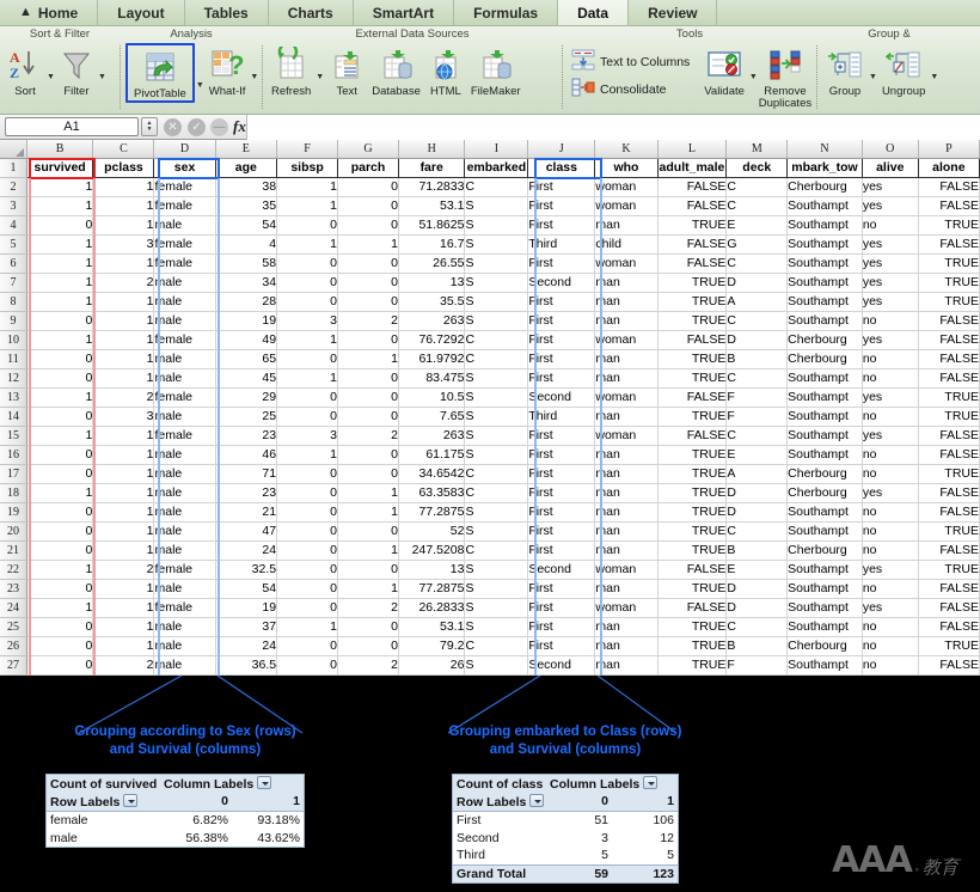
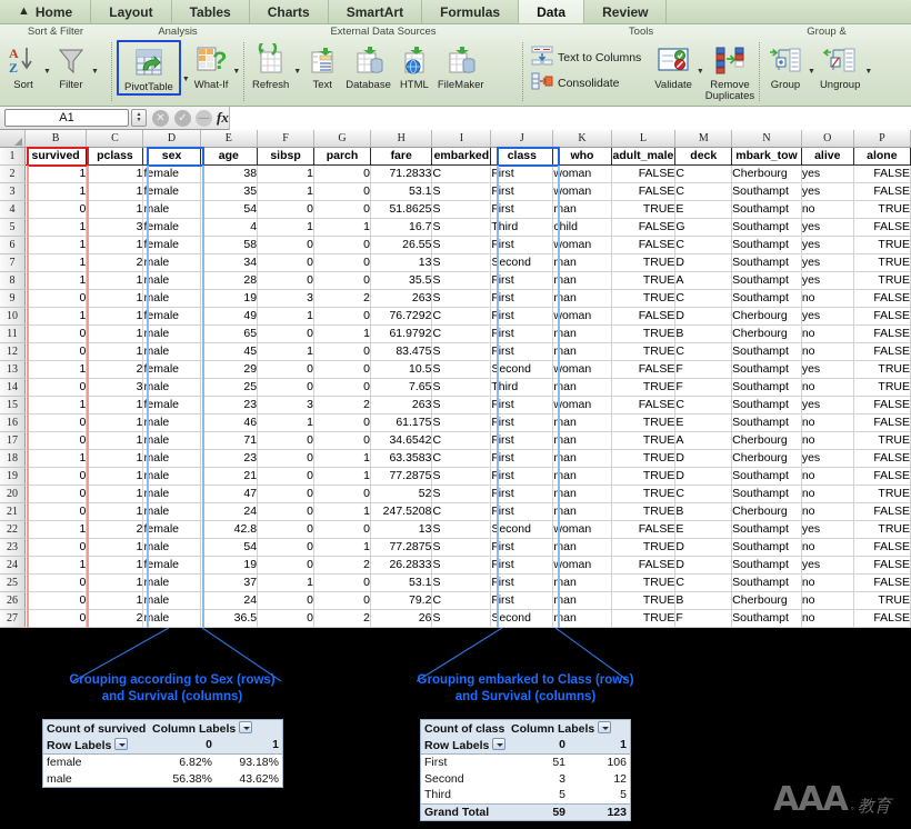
  ▲
  Home
  Layout
  Tables
  Charts
  SmartArt
  Formulas
  Data
  Review
  Sort & Filter
  A
  Z
  Sort
  Filter
  Analysis
  PivotTable
  ?
  What-If
  External Data Sources
  Refresh
  Text
  Database
  HTML
  FileMaker
  Tools
  Text to Columns
  Consolidate
  Validate
  Remove
  Duplicates
  Group &
  Group
  Ungroup
  A1
  ✕
  ✓
  —
  fx
  	B	C	D	E	F	G	H	I	J	K	L	M	N	O	P
  1	survived	pclass	sex	age	sibsp	parch	fare	embarked	class	who	adult_male	deck	mbark_tow	alive	alone
  2	1	1	female	38	1	0	71.2833	C	First	woman	FALSE	C	Cherbourg	yes	FALSE
  3	1	1	female	35	1	0	53.1	S	First	woman	FALSE	C	Southampt	yes	FALSE
  4	0	1	male	54	0	0	51.8625	S	First	man	TRUE	E	Southampt	no	TRUE
  5	1	3	female	4	1	1	16.7	S	Third	child	FALSE	G	Southampt	yes	FALSE
  6	1	1	female	58	0	0	26.55	S	First	woman	FALSE	C	Southampt	yes	TRUE
  7	1	2	male	34	0	0	13	S	Second	man	TRUE	D	Southampt	yes	TRUE
  8	1	1	male	28	0	0	35.5	S	First	man	TRUE	A	Southampt	yes	TRUE
  9	0	1	male	19	3	2	263	S	First	man	TRUE	C	Southampt	no	FALSE
  10	1	1	female	49	1	0	76.7292	C	First	woman	FALSE	D	Cherbourg	yes	FALSE
  11	0	1	male	65	0	1	61.9792	C	First	man	TRUE	B	Cherbourg	no	FALSE
  12	0	1	male	45	1	0	83.475	S	First	man	TRUE	C	Southampt	no	FALSE
  13	1	2	female	29	0	0	10.5	S	Second	woman	FALSE	F	Southampt	yes	TRUE
  14	0	3	male	25	0	0	7.65	S	Third	man	TRUE	F	Southampt	no	TRUE
  15	1	1	female	23	3	2	263	S	First	woman	FALSE	C	Southampt	yes	FALSE
  16	0	1	male	46	1	0	61.175	S	First	man	TRUE	E	Southampt	no	FALSE
  17	0	1	male	71	0	0	34.6542	C	First	man	TRUE	A	Cherbourg	no	TRUE
  18	1	1	male	23	0	1	63.3583	C	First	man	TRUE	D	Cherbourg	yes	FALSE
  19	0	1	male	21	0	1	77.2875	S	First	man	TRUE	D	Southampt	no	FALSE
  20	0	1	male	47	0	0	52	S	First	man	TRUE	C	Southampt	no	TRUE
  21	0	1	male	24	0	1	247.5208	C	First	man	TRUE	B	Cherbourg	no	FALSE
- 22	1	2	female	32.5	0	0	13	S	Second	woman	FALSE	E	Southampt	yes	TRUE
+ 22	1	2	female	42.8	0	0	13	S	Second	woman	FALSE	E	Southampt	yes	TRUE
  23	0	1	male	54	0	1	77.2875	S	First	man	TRUE	D	Southampt	no	FALSE
  24	1	1	female	19	0	2	26.2833	S	First	woman	FALSE	D	Southampt	yes	FALSE
  25	0	1	male	37	1	0	53.1	S	First	man	TRUE	C	Southampt	no	FALSE
  26	0	1	male	24	0	0	79.2	C	First	man	TRUE	B	Cherbourg	no	TRUE
  27	0	2	male	36.5	0	2	26	S	Second	man	TRUE	F	Southampt	no	FALSE
  Grouping according to Sex (rows)
  and Survival (columns)
  Count of survived	Column Labels
  Row Labels	0	1
  female	6.82%	93.18%
  male	56.38%	43.62%
  Grouping embarked to Class (rows)
  and Survival (columns)
  Count of class	Column Labels
  Row Labels	0	1
  First	51	106
  Second	3	12
  Third	5	5
  Grand Total	59	123
  AAA
  °
  教育
